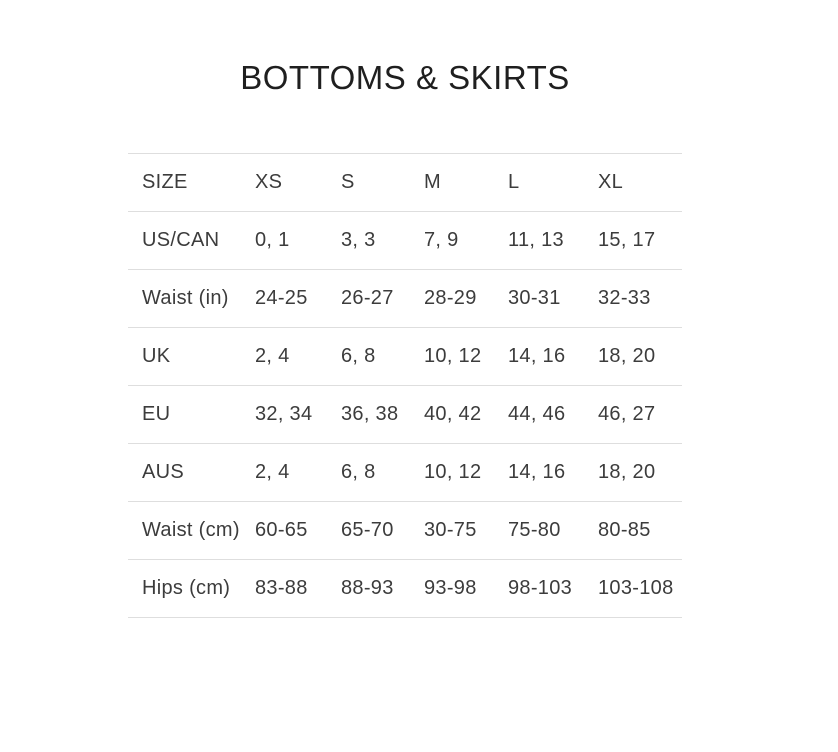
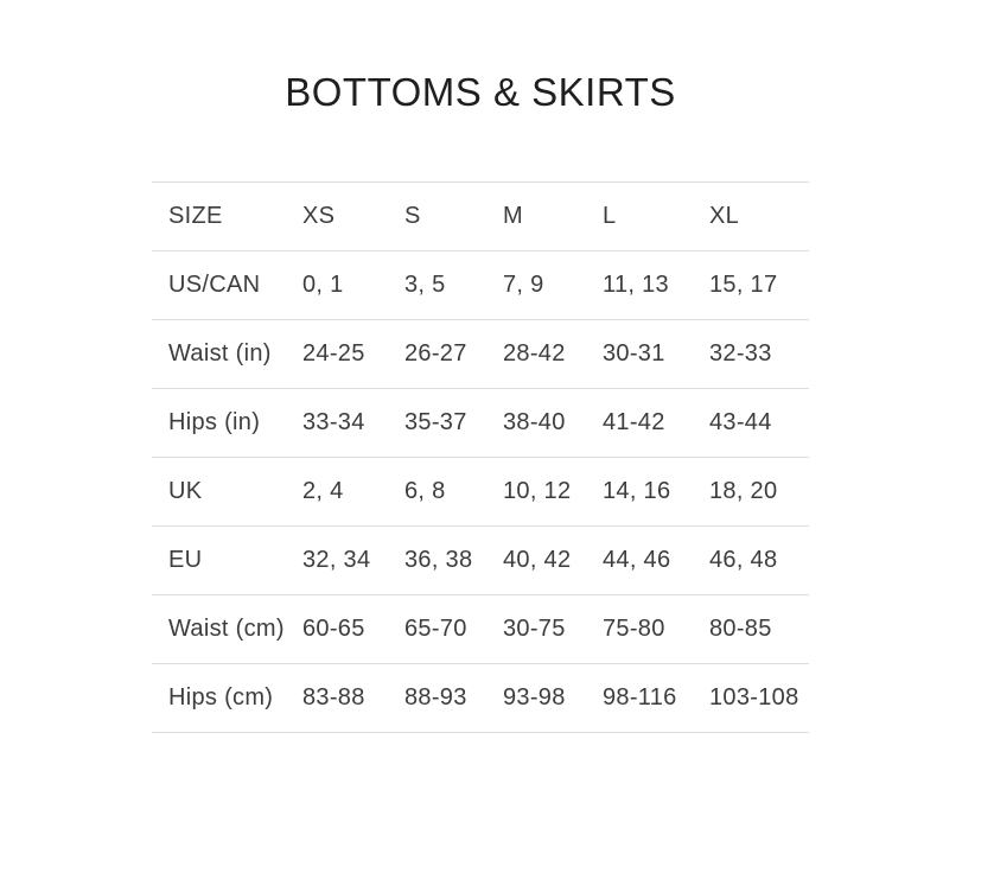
  BOTTOMS & SKIRTS
  SIZE	XS	S	M	L	XL
- US/CAN	0, 1	3, 3	7, 9	11, 13	15, 17
+ US/CAN	0, 1	3, 5	7, 9	11, 13	15, 17
- Waist (in)	24-25	26-27	28-29	30-31	32-33
+ Waist (in)	24-25	26-27	28-42	30-31	32-33
+ Hips (in)	33-34	35-37	38-40	41-42	43-44
  UK	2, 4	6, 8	10, 12	14, 16	18, 20
- EU	32, 34	36, 38	40, 42	44, 46	46, 27
+ EU	32, 34	36, 38	40, 42	44, 46	46, 48
- AUS	2, 4	6, 8	10, 12	14, 16	18, 20
  Waist (cm)	60-65	65-70	30-75	75-80	80-85
- Hips (cm)	83-88	88-93	93-98	98-103	103-108
+ Hips (cm)	83-88	88-93	93-98	98-116	103-108
